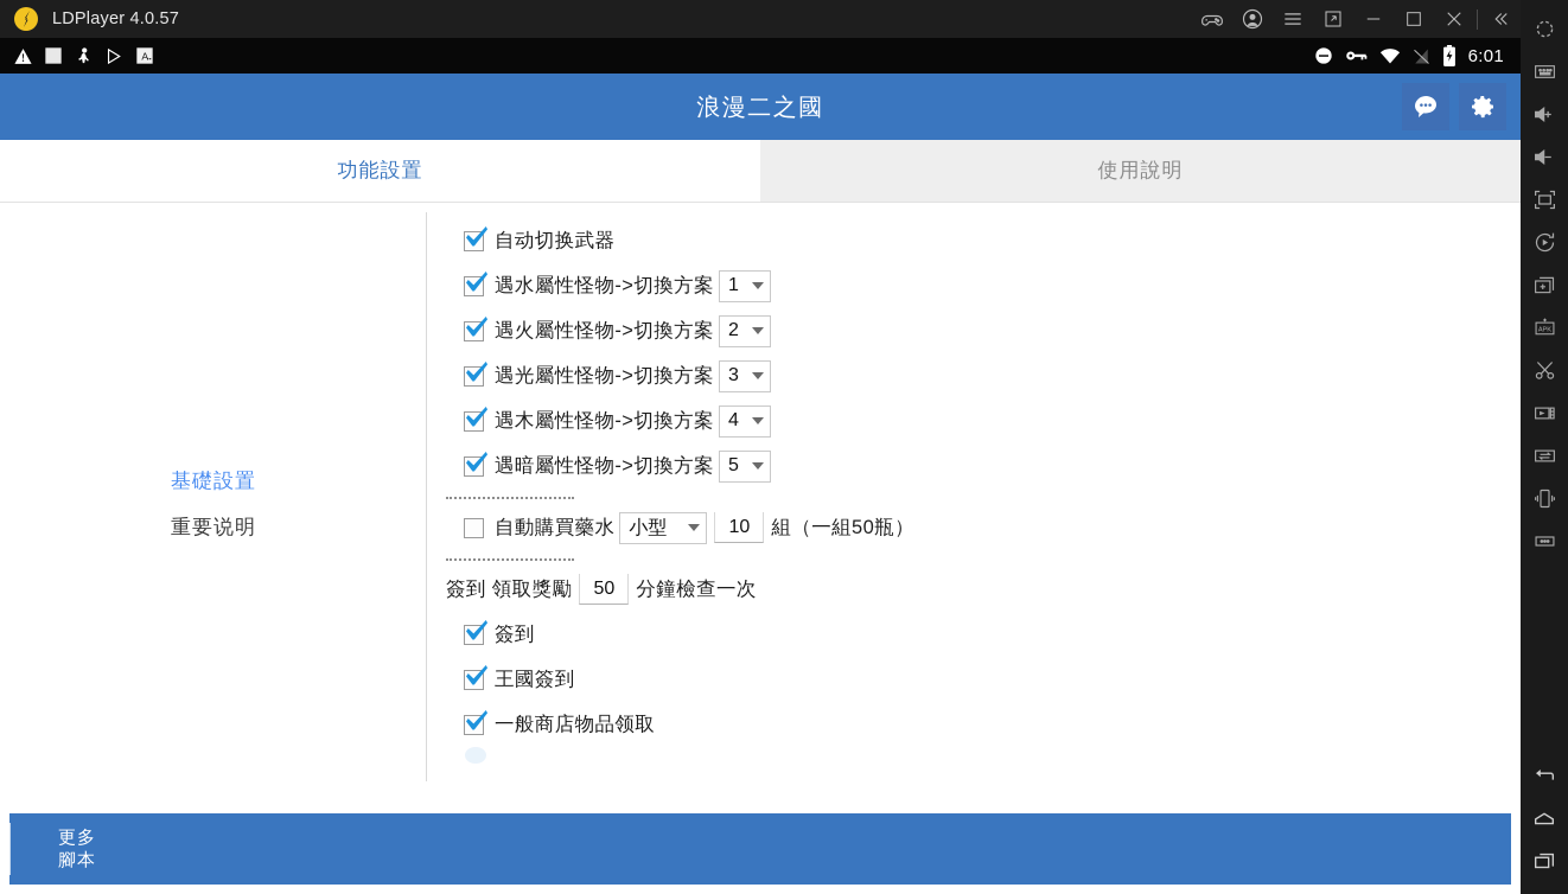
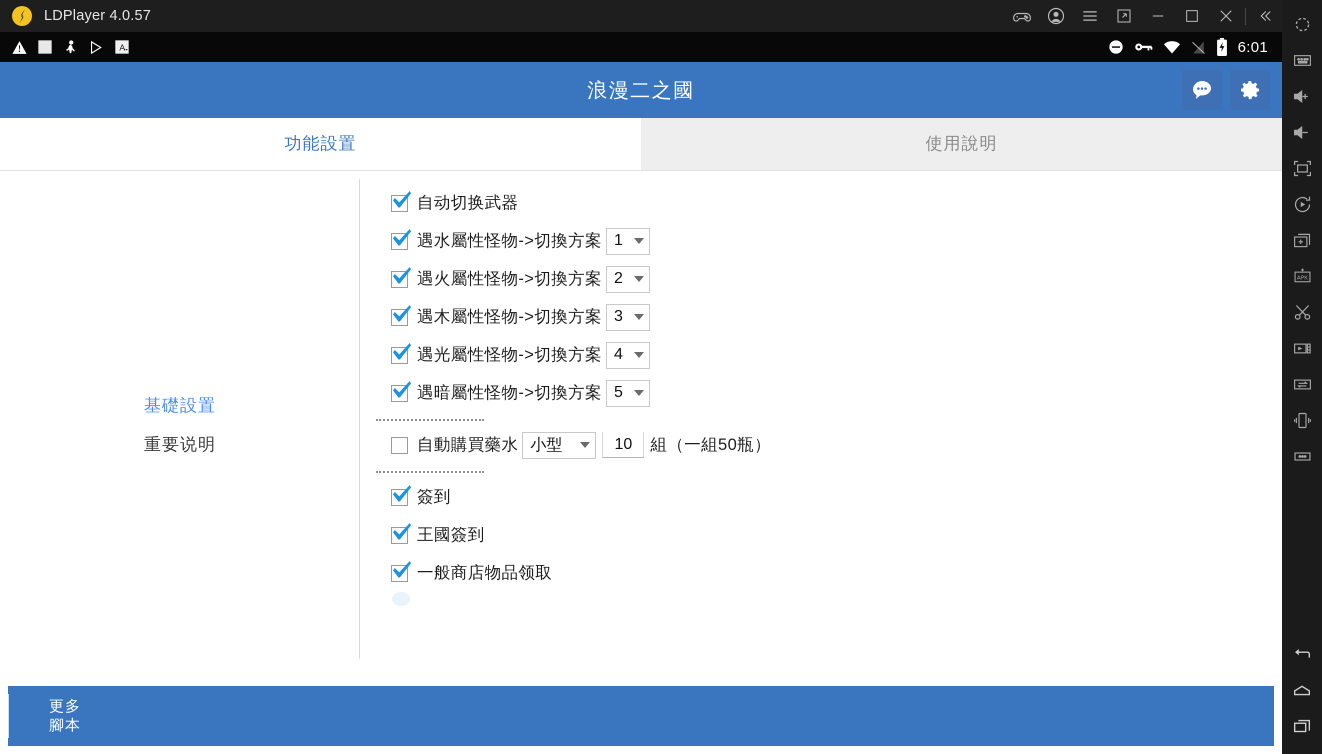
  LDPlayer 4.0.57
  A
  6:01
  浪漫二之國
  功能設置
  使用說明
  基礎設置
  重要说明
  自动切换武器
  遇水屬性怪物->切換方案
  1
  遇火屬性怪物->切換方案
  2
- 遇光屬性怪物->切換方案
+ 遇木屬性怪物->切換方案
  3
- 遇木屬性怪物->切換方案
+ 遇光屬性怪物->切換方案
  4
  遇暗屬性怪物->切換方案
  5
  自動購買藥水
  小型
  10
  組
  （一組50瓶）
- 簽到 領取獎勵
- 50
- 分鐘檢查一次
  簽到
  王國簽到
  一般商店物品领取
  更多
  腳本
